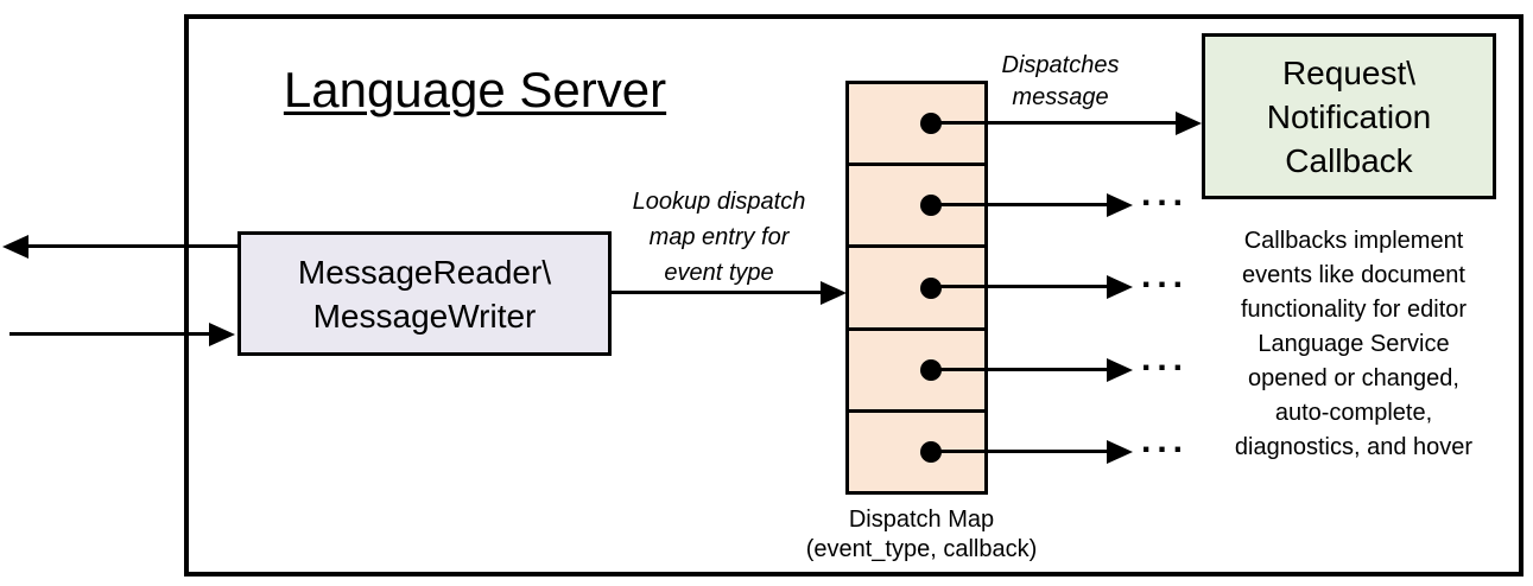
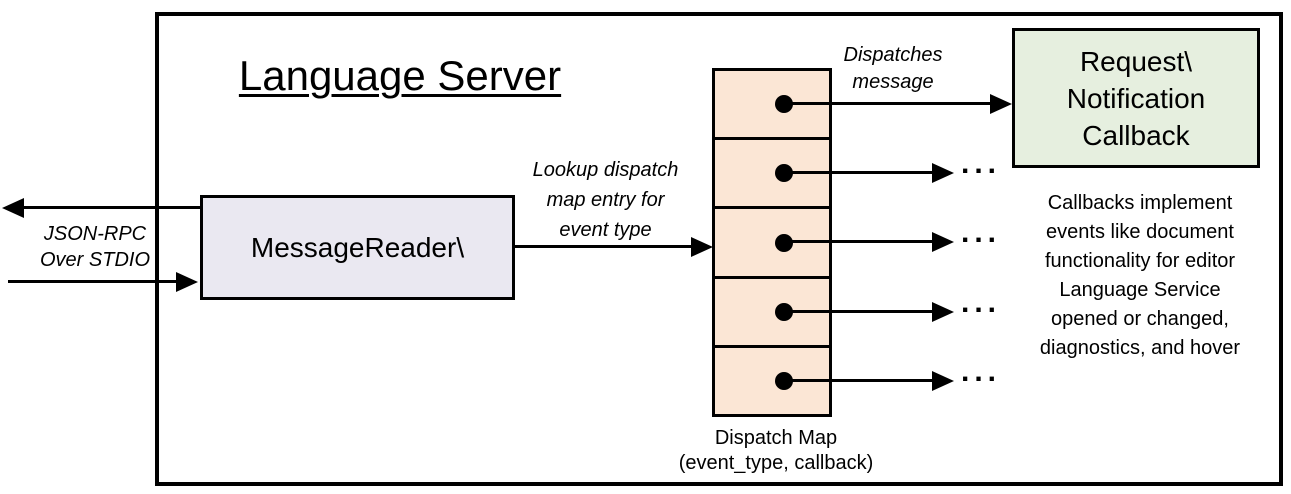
  Language Server
+ JSON-RPC
+ Over STDIO
  MessageReader\
- MessageWriter
  Lookup dispatch
  map entry for
  event type
  Dispatch Map
  (event_type, callback)
  Dispatches
  message
  ...
  ...
  ...
  ...
  Request\
  Notification
  Callback
  Callbacks implement
  events like document
  functionality for editor
  Language Service
  opened or changed,
- auto-complete,
  diagnostics, and hover
